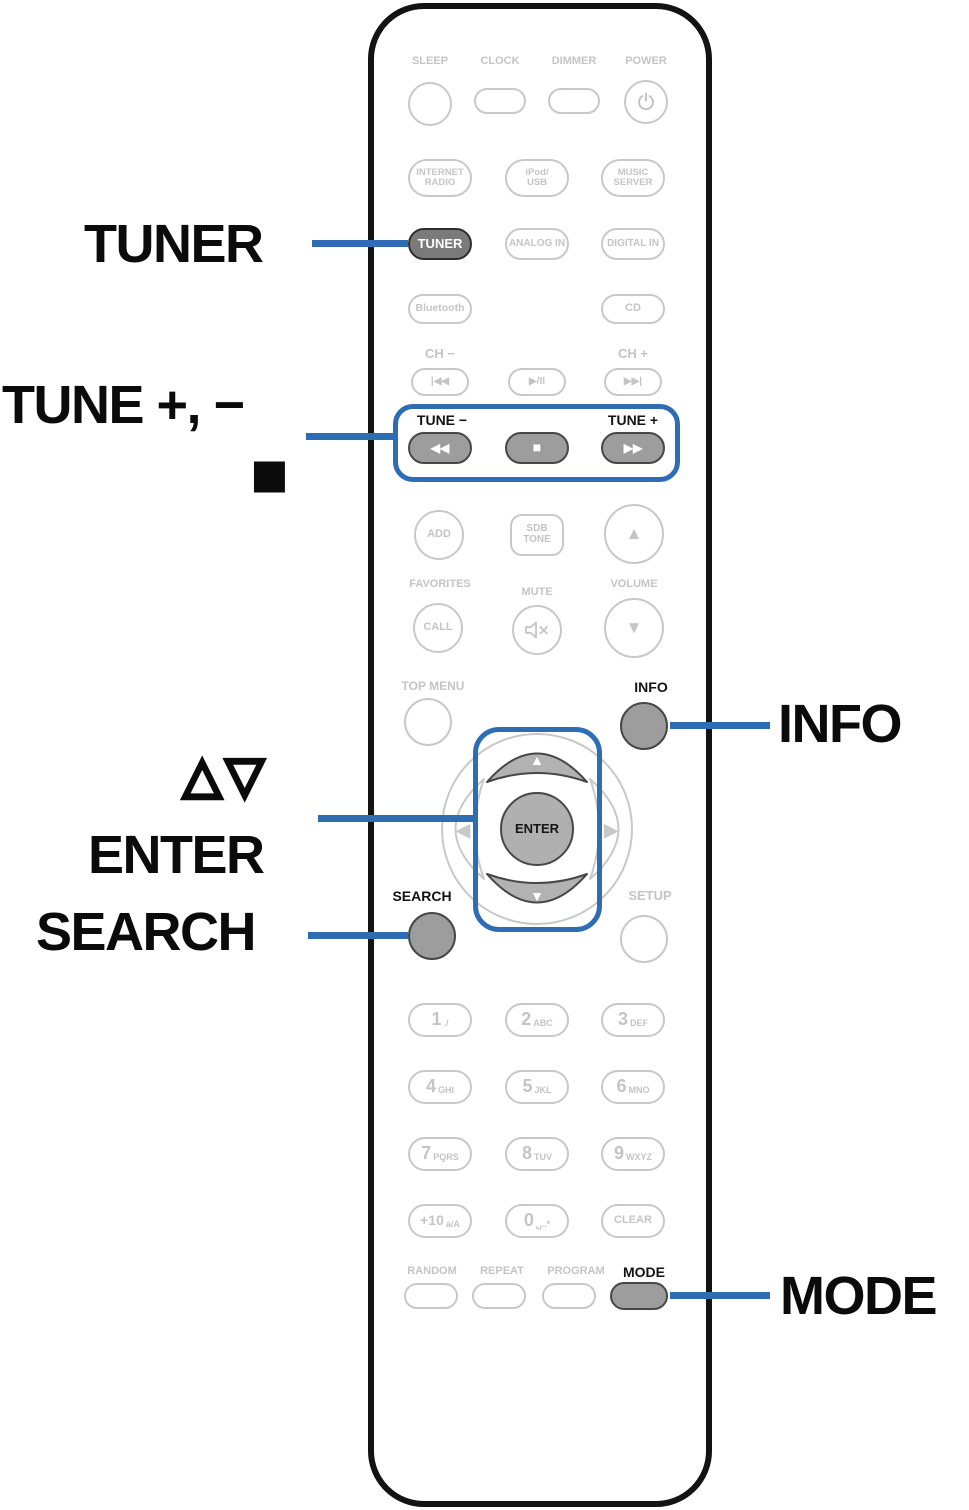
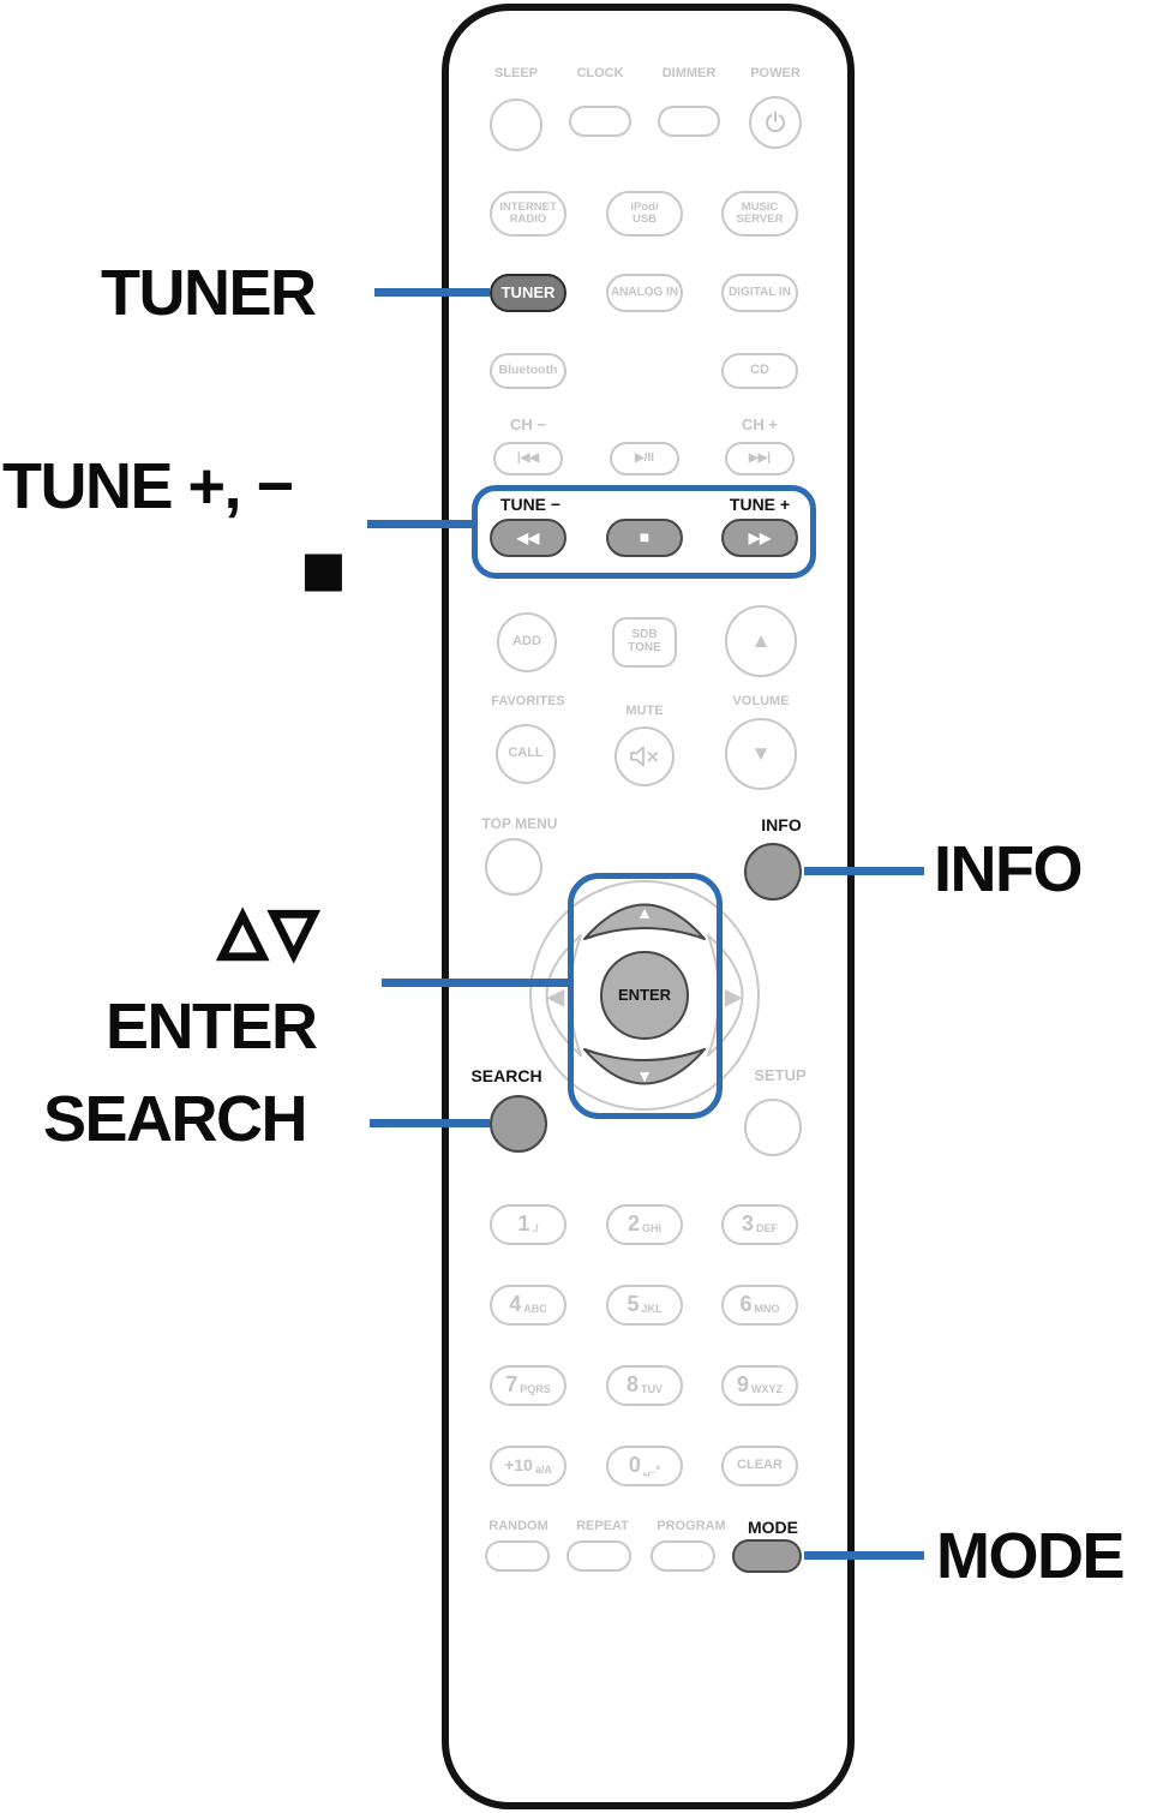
  SLEEP
  CLOCK
  DIMMER
  POWER
  INTERNET
  RADIO
  iPod/
  USB
  MUSIC
  SERVER
  TUNER
  ANALOG IN
  DIGITAL IN
  Bluetooth
  CD
  CH −
  CH +
  |◀◀
  ▶/II
  ▶▶|
  TUNE −
  TUNE +
  ◀◀
  ■
  ▶▶
  ADD
  SDB
  TONE
  ▲
  FAVORITES
  MUTE
  VOLUME
  CALL
  ▼
  TOP MENU
  INFO
  ◀
  ▶
  ▲
  ▼
  ENTER
  SEARCH
  SETUP
  1
  ./
  2
- ABC
+ GHI
  3
  DEF
  4
- GHI
+ ABC
  5
  JKL
  6
  MNO
  7
  PQRS
  8
  TUV
  9
  WXYZ
  +10
  a/A
  0
  ␣..*
  CLEAR
  RANDOM
  REPEAT
  PROGRAM
  MODE
  TUNER
  TUNE +, −
  ■
  △▽
  ENTER
  SEARCH
  INFO
  MODE
